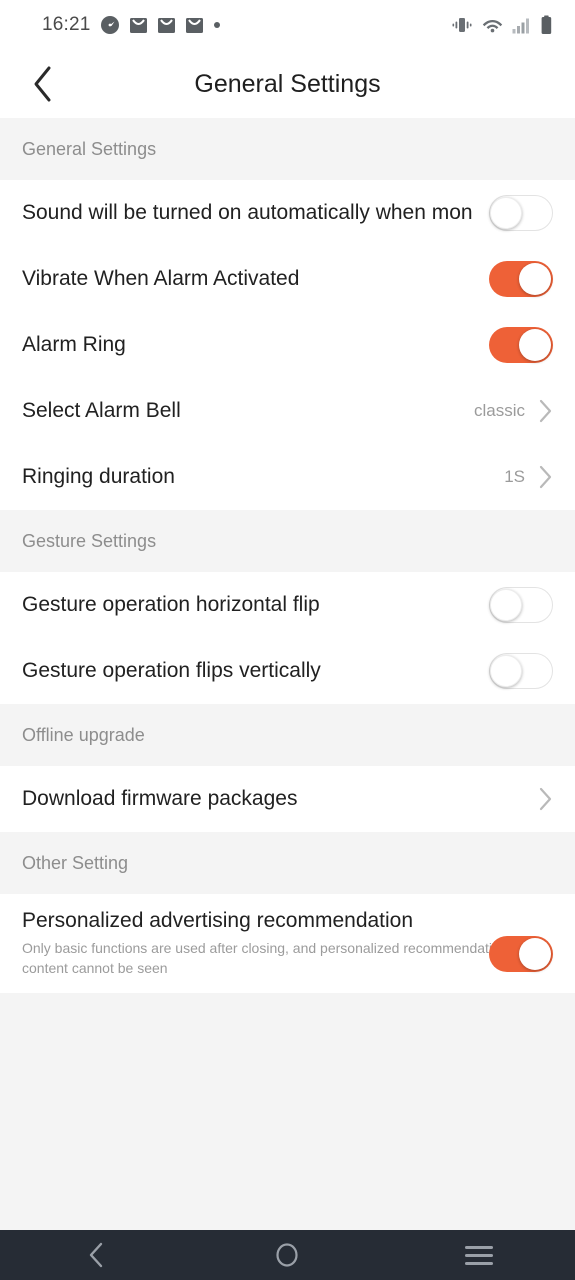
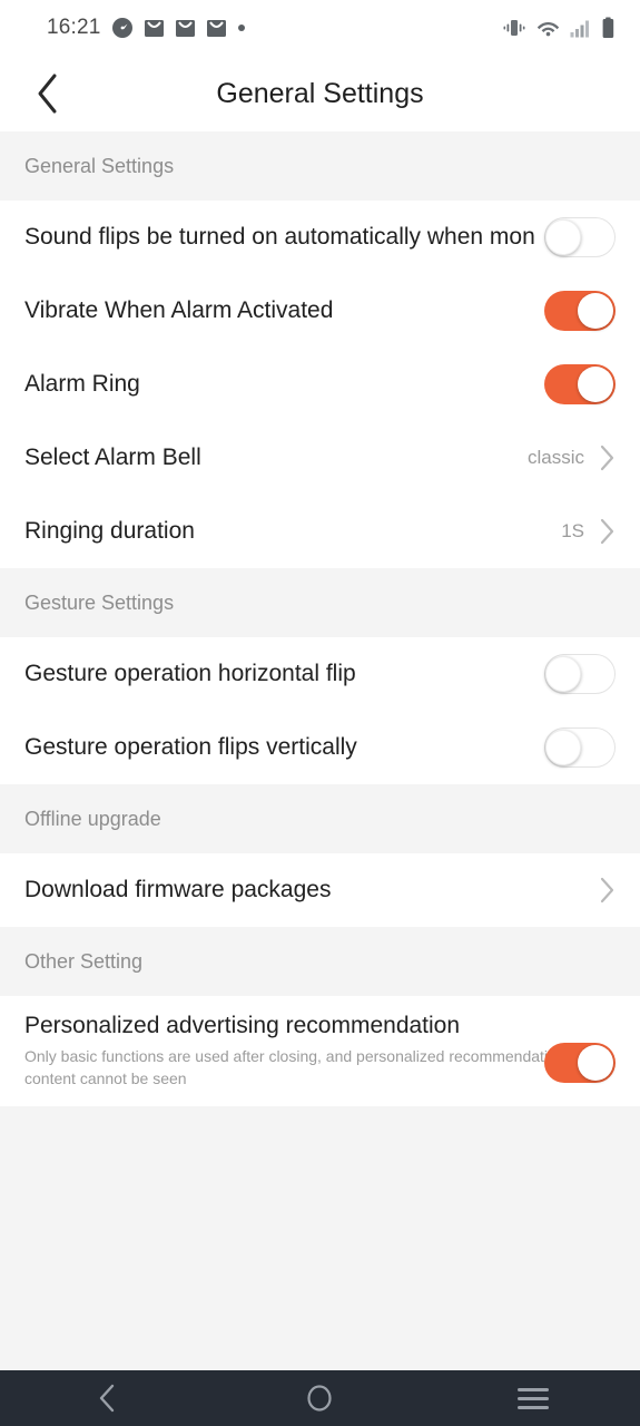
  16:21
  General Settings
  General Settings
- Sound will be turned on automatically when mon
+ Sound flips be turned on automatically when mon
  Vibrate When Alarm Activated
  Alarm Ring
  Select Alarm Bell
  classic
  Ringing duration
  1S
  Gesture Settings
  Gesture operation horizontal flip
  Gesture operation flips vertically
  Offline upgrade
  Download firmware packages
  Other Setting
  Personalized advertising recommendation
  Only basic functions are used after closing, and personalized recommendat content cannot be seen
